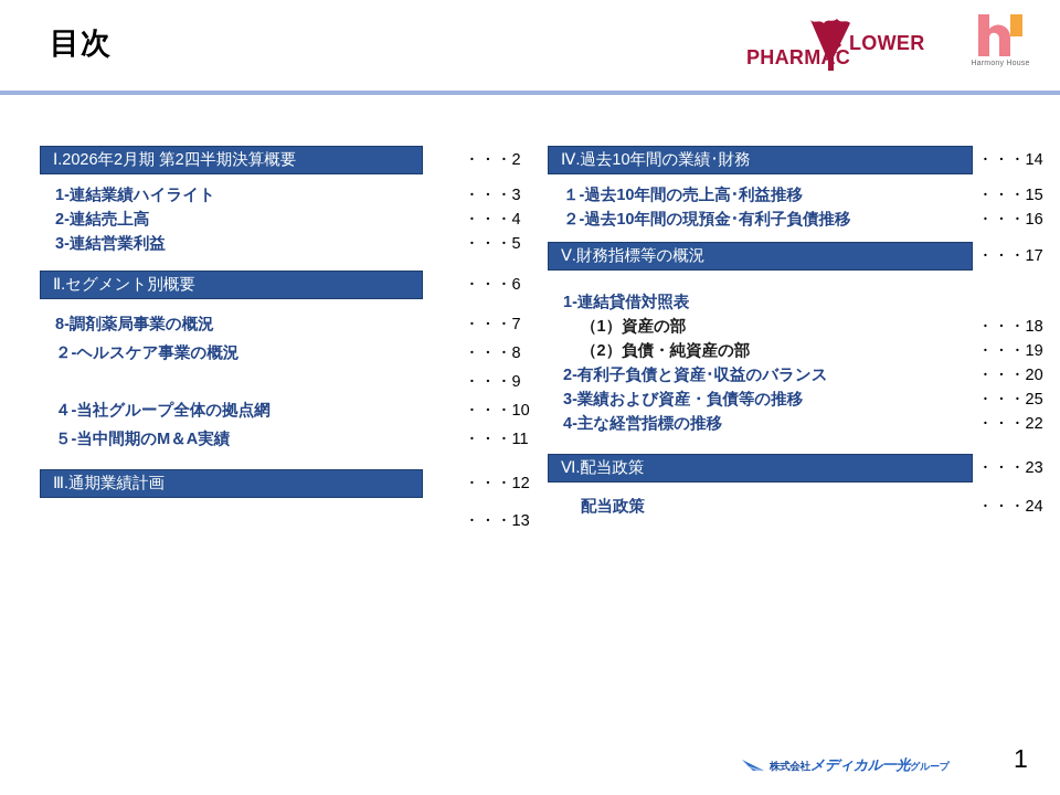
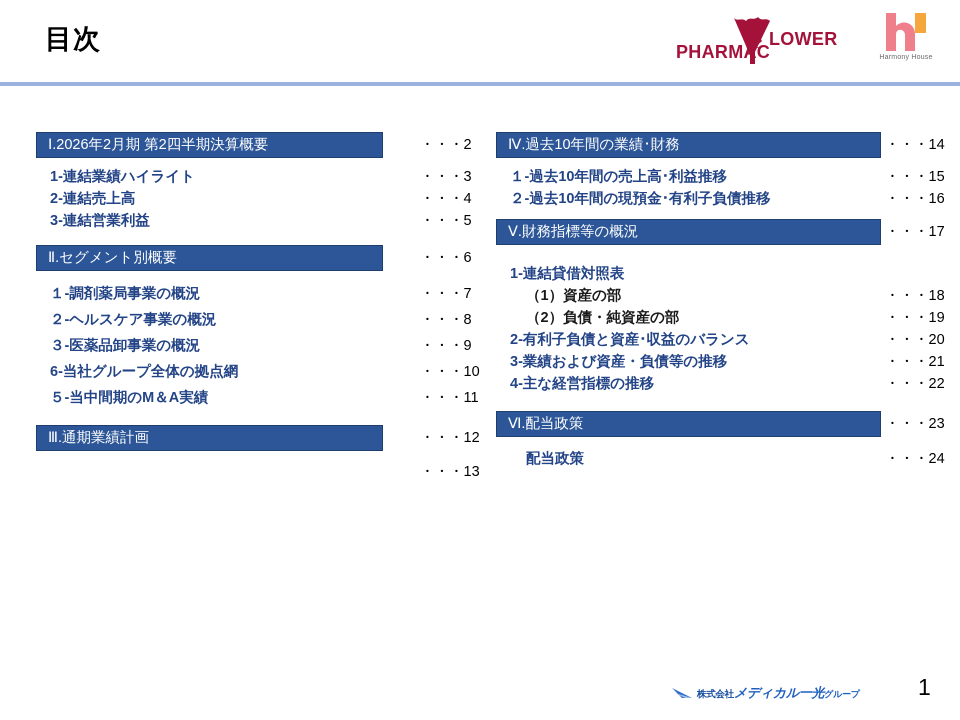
  目次
  PHARMAC
  LOWER
  Ⅰ.2026年2月期 第2四半期決算概要
  ・・・2
  1-連結業績ハイライト
  ・・・3
  2-連結売上高
  ・・・4
  3-連結営業利益
  ・・・5
  Ⅱ.セグメント別概要
  ・・・6
- 8-調剤薬局事業の概況
+ １-調剤薬局事業の概況
  ・・・7
  ２-ヘルスケア事業の概況
  ・・・8
+ ３-医薬品卸事業の概況
  ・・・9
- ４-当社グループ全体の拠点網
+ 6-当社グループ全体の拠点網
  ・・・10
  ５-当中間期のM＆A実績
  ・・・11
  Ⅲ.通期業績計画
  ・・・12
  ・・・13
  Ⅳ.過去10年間の業績･財務
  ・・・14
  １-過去10年間の売上高･利益推移
  ・・・15
  ２-過去10年間の現預金･有利子負債推移
  ・・・16
  Ⅴ.財務指標等の概況
  ・・・17
  1-連結貸借対照表
  （1）資産の部
  ・・・18
  （2）負債・純資産の部
  ・・・19
  2-有利子負債と資産･収益のバランス
  ・・・20
  3-業績および資産・負債等の推移
- ・・・25
+ ・・・21
  4-主な経営指標の推移
  ・・・22
  Ⅵ.配当政策
  ・・・23
  配当政策
  ・・・24
  株式会社メディカル一光グループ
  1
